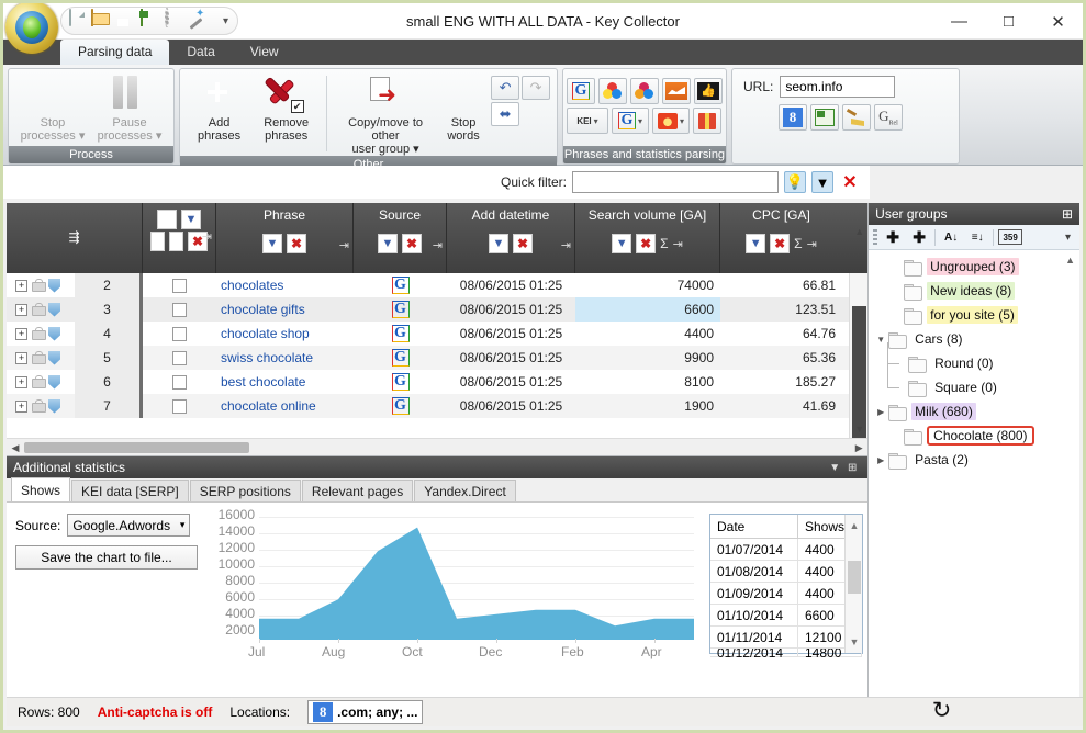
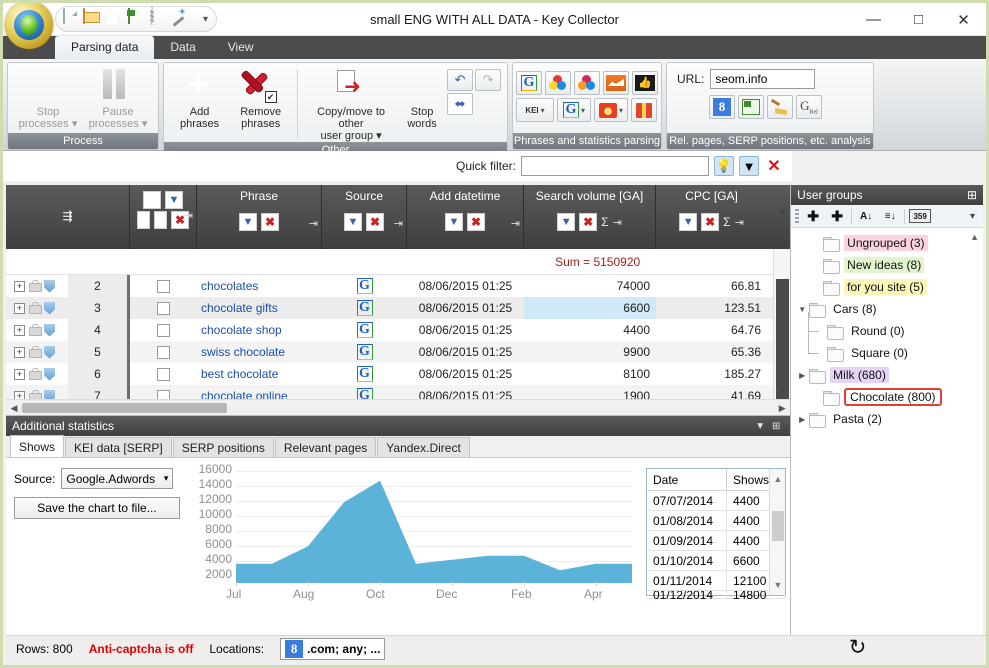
  ▾
  small ENG WITH ALL DATA - Key Collector
  —
  □
  ✕
  Parsing data
  Data
  View
  Stop
  processes ▾
  Pause
  processes ▾
  Process
  Add
  phrases
  ✔
  Remove
  phrases
  ➜
  Copy/move to other
  user group ▾
  Stop
  words
  ↶
  ↷
  ⬌
  Other
  G
  👍
  KEI
  ▾
  G
  ▾
  ▾
  Phrases and statistics parsing
  URL:
  seom.info
  8
+ Rel. pages, SERP positions, etc. analysis
  Quick filter:
  💡
  ▼
  ✕
  ⇶
  ▼
  ✖
  ⇥
  Phrase
  ▼
  ✖
  ⇥
  Source
  ▼
  ✖
  ⇥
  Add datetime
  ▼
  ✖
  ⇥
  Search volume [GA]
  ▼
  ✖
  Σ
  ⇥
  CPC [GA]
  ▼
  ✖
  Σ
  ⇥
+ Sum = 5150920
  +
  2
  chocolates
  G
  08/06/2015 01:25
  74000
  66.81
  +
  3
  chocolate gifts
  G
  08/06/2015 01:25
  6600
  123.51
  +
  4
  chocolate shop
  G
  08/06/2015 01:25
  4400
  64.76
  +
  5
  swiss chocolate
  G
  08/06/2015 01:25
  9900
  65.36
  +
  6
  best chocolate
  G
  08/06/2015 01:25
  8100
  185.27
  +
  7
  chocolate online
  G
  08/06/2015 01:25
  1900
  41.69
  ◀
  ▶
  Additional statistics
  ▼
  ⊞
  Shows
  KEI data [SERP]
  SERP positions
  Relevant pages
  Yandex.Direct
  Source:
  Google.Adwords
  ▾
  Save the chart to file...
  16000
  14000
  12000
  10000
  8000
  6000
  4000
  2000
  Jul
  Aug
  Oct
  Dec
  Feb
  Apr
  Date
  Shows
- 01/07/2014
+ 07/07/2014
  4400
  01/08/2014
  4400
  01/09/2014
  4400
  01/10/2014
  6600
  01/11/2014
  12100
  01/12/2014
  14800
  ▲
  ▼
  User groups
  ⊞
  ✚
  ✚
  A↓
  ≡↓
  359
  ▾
  ▲
  Ungrouped (3)
  New ideas (8)
  for you site (5)
  ▼
  Cars (8)
  Round (0)
  Square (0)
  ▶
  Milk (680)
  Chocolate (800)
  ▶
  Pasta (2)
  Rows: 800
  Anti-captcha is off
  Locations:
  8
  .com; any; ...
  ↻
